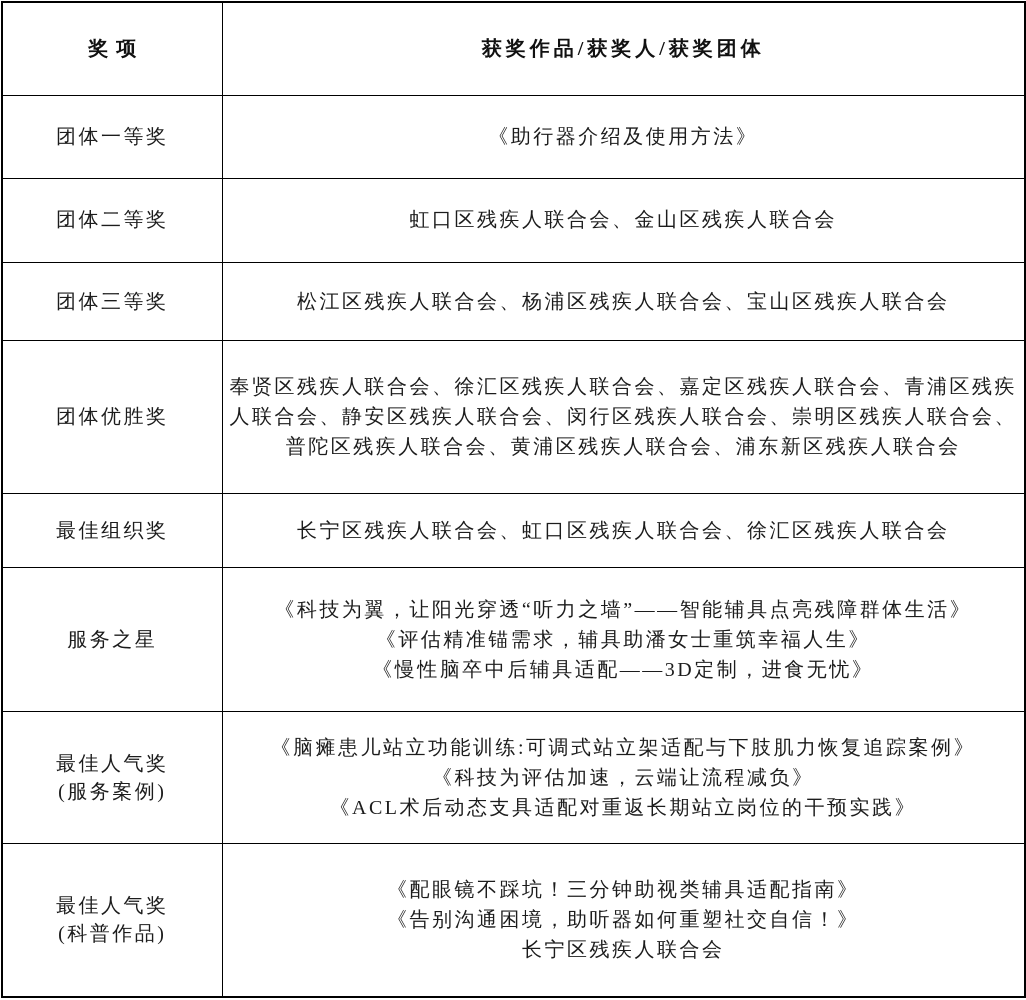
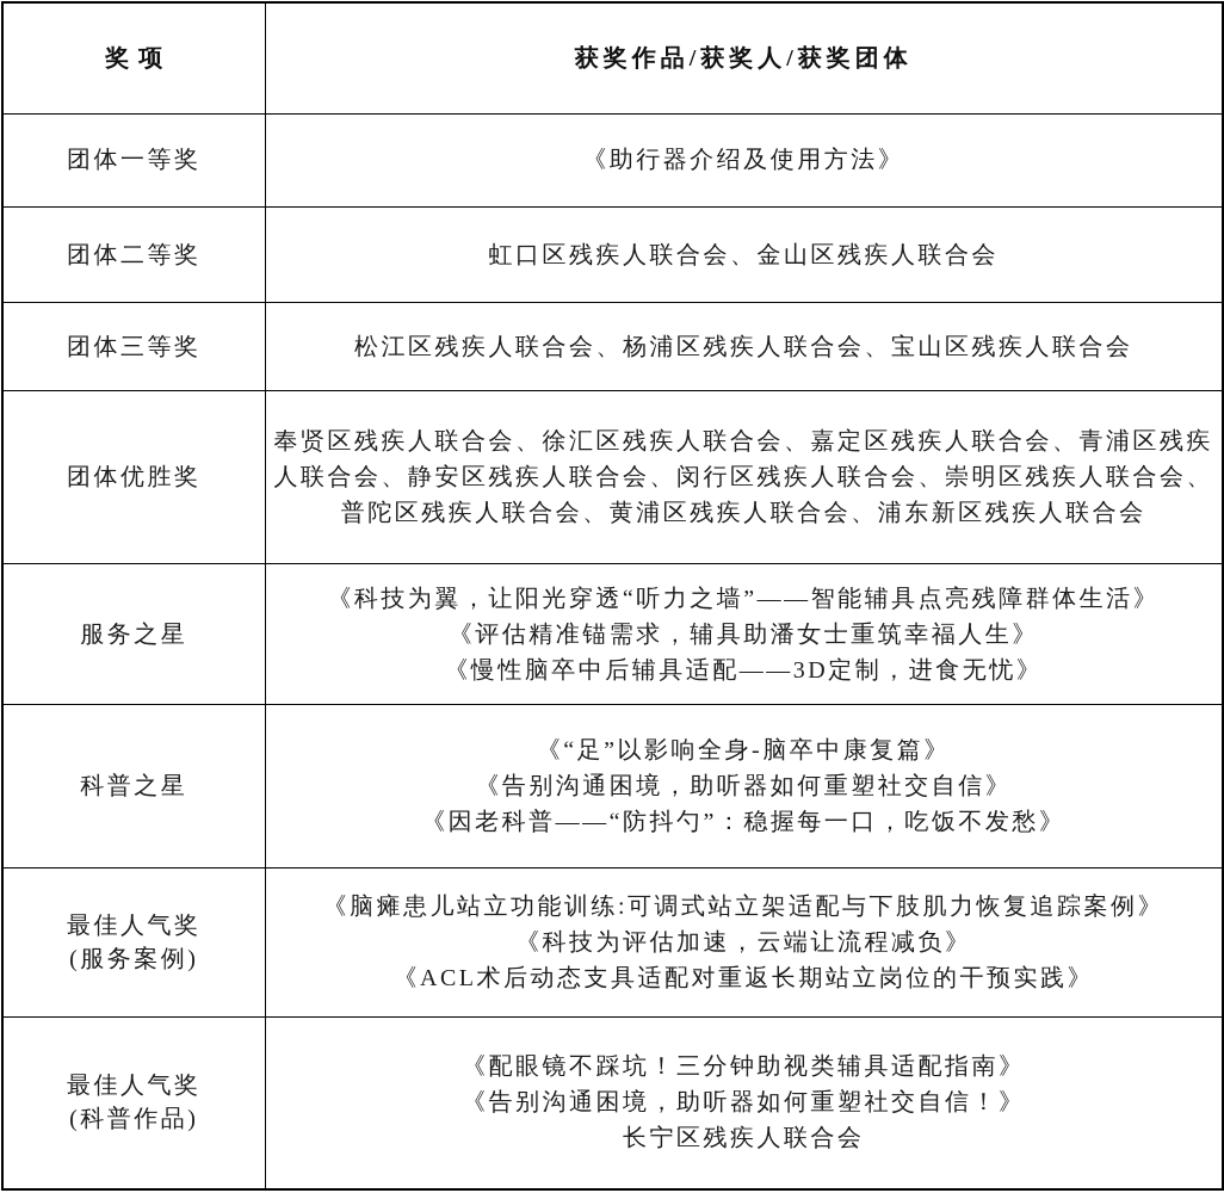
  奖项	获奖作品/获奖人/获奖团体
  团体一等奖	《助行器介绍及使用方法》
  团体二等奖	虹口区残疾人联合会、金山区残疾人联合会
  团体三等奖	松江区残疾人联合会、杨浦区残疾人联合会、宝山区残疾人联合会
  团体优胜奖	奉贤区残疾人联合会、徐汇区残疾人联合会、嘉定区残疾人联合会、青浦区残疾人联合会、静安区残疾人联合会、闵行区残疾人联合会、崇明区残疾人联合会、普陀区残疾人联合会、黄浦区残疾人联合会、浦东新区残疾人联合会
- 最佳组织奖	长宁区残疾人联合会、虹口区残疾人联合会、徐汇区残疾人联合会
  服务之星	《科技为翼，让阳光穿透“听力之墙”——智能辅具点亮残障群体生活》《评估精准锚需求，辅具助潘女士重筑幸福人生》《慢性脑卒中后辅具适配——3D定制，进食无忧》
+ 科普之星	《“足”以影响全身-脑卒中康复篇》《告别沟通困境，助听器如何重塑社交自信》《因老科普——“防抖勺”：稳握每一口，吃饭不发愁》
  最佳人气奖(服务案例)	《脑瘫患儿站立功能训练:可调式站立架适配与下肢肌力恢复追踪案例》《科技为评估加速，云端让流程减负》《ACL术后动态支具适配对重返长期站立岗位的干预实践》
  最佳人气奖(科普作品)	《配眼镜不踩坑！三分钟助视类辅具适配指南》《告别沟通困境，助听器如何重塑社交自信！》长宁区残疾人联合会
